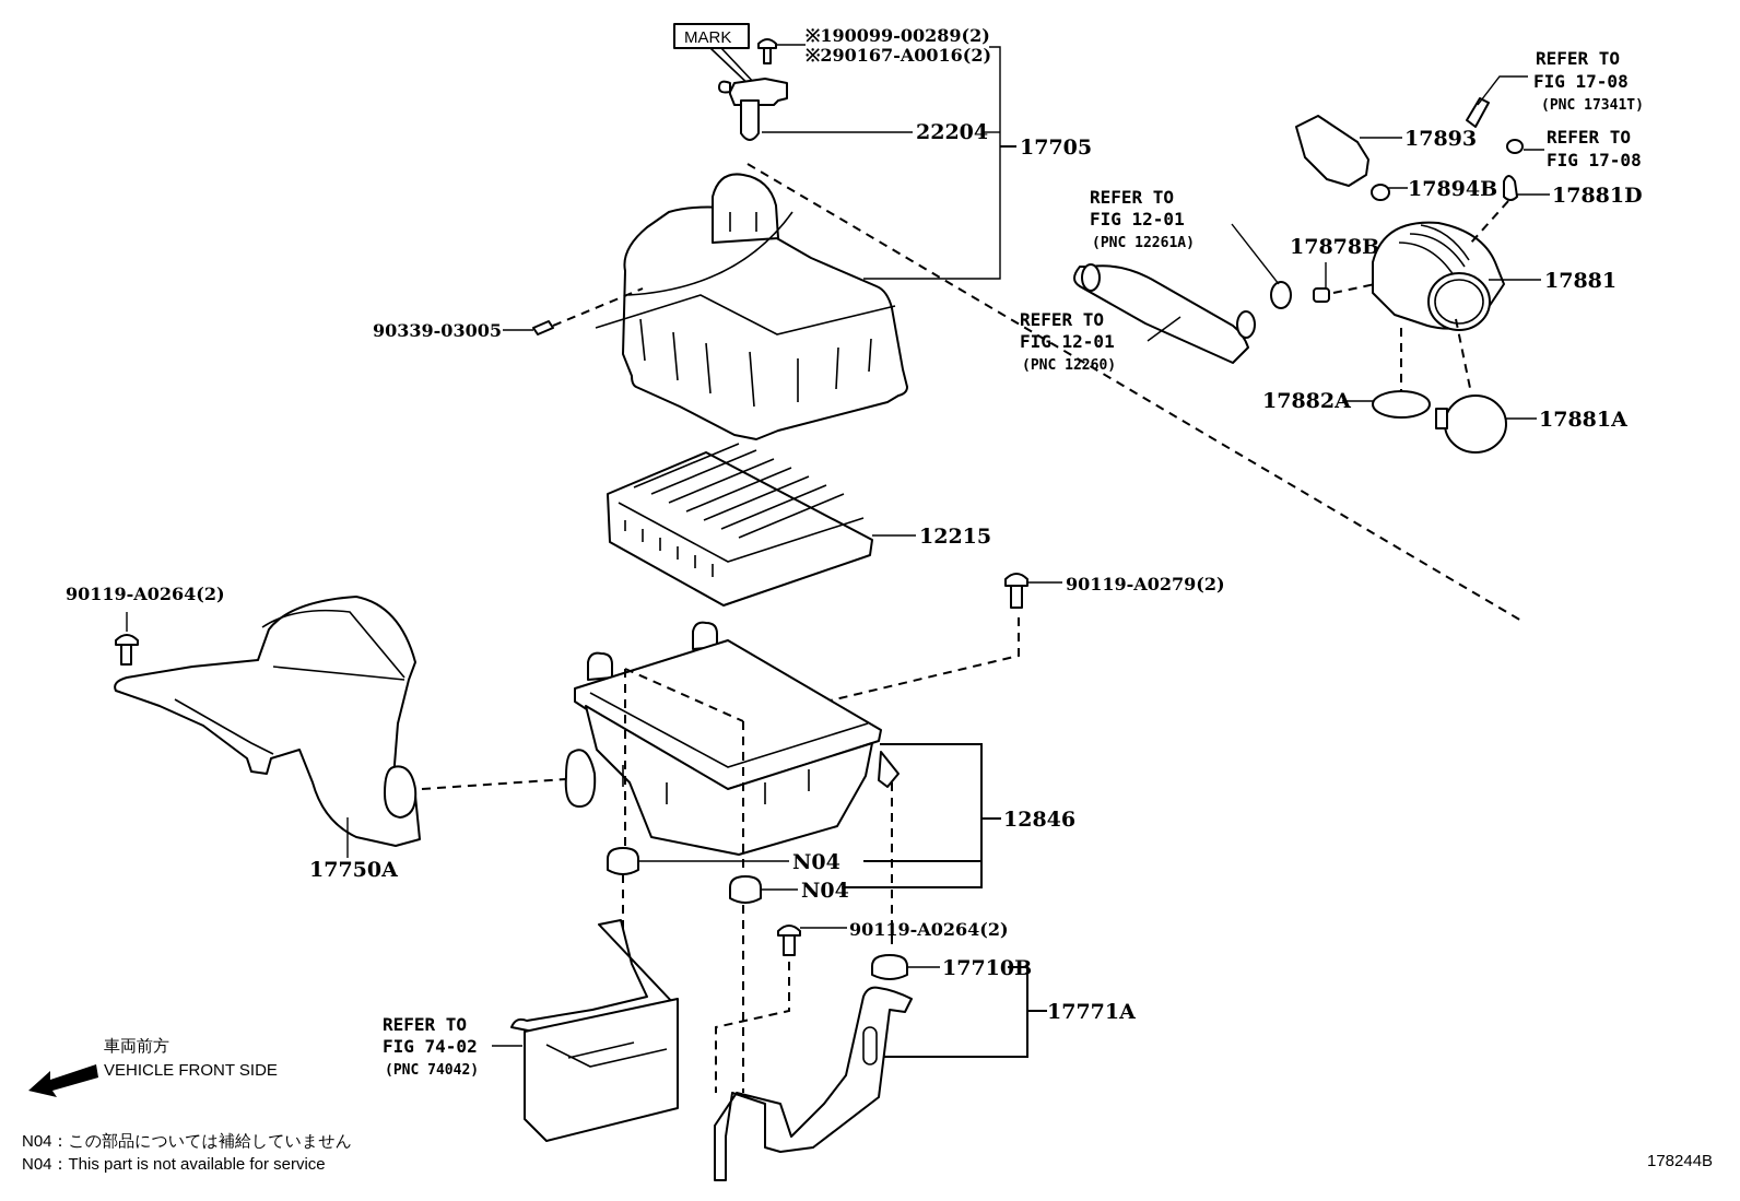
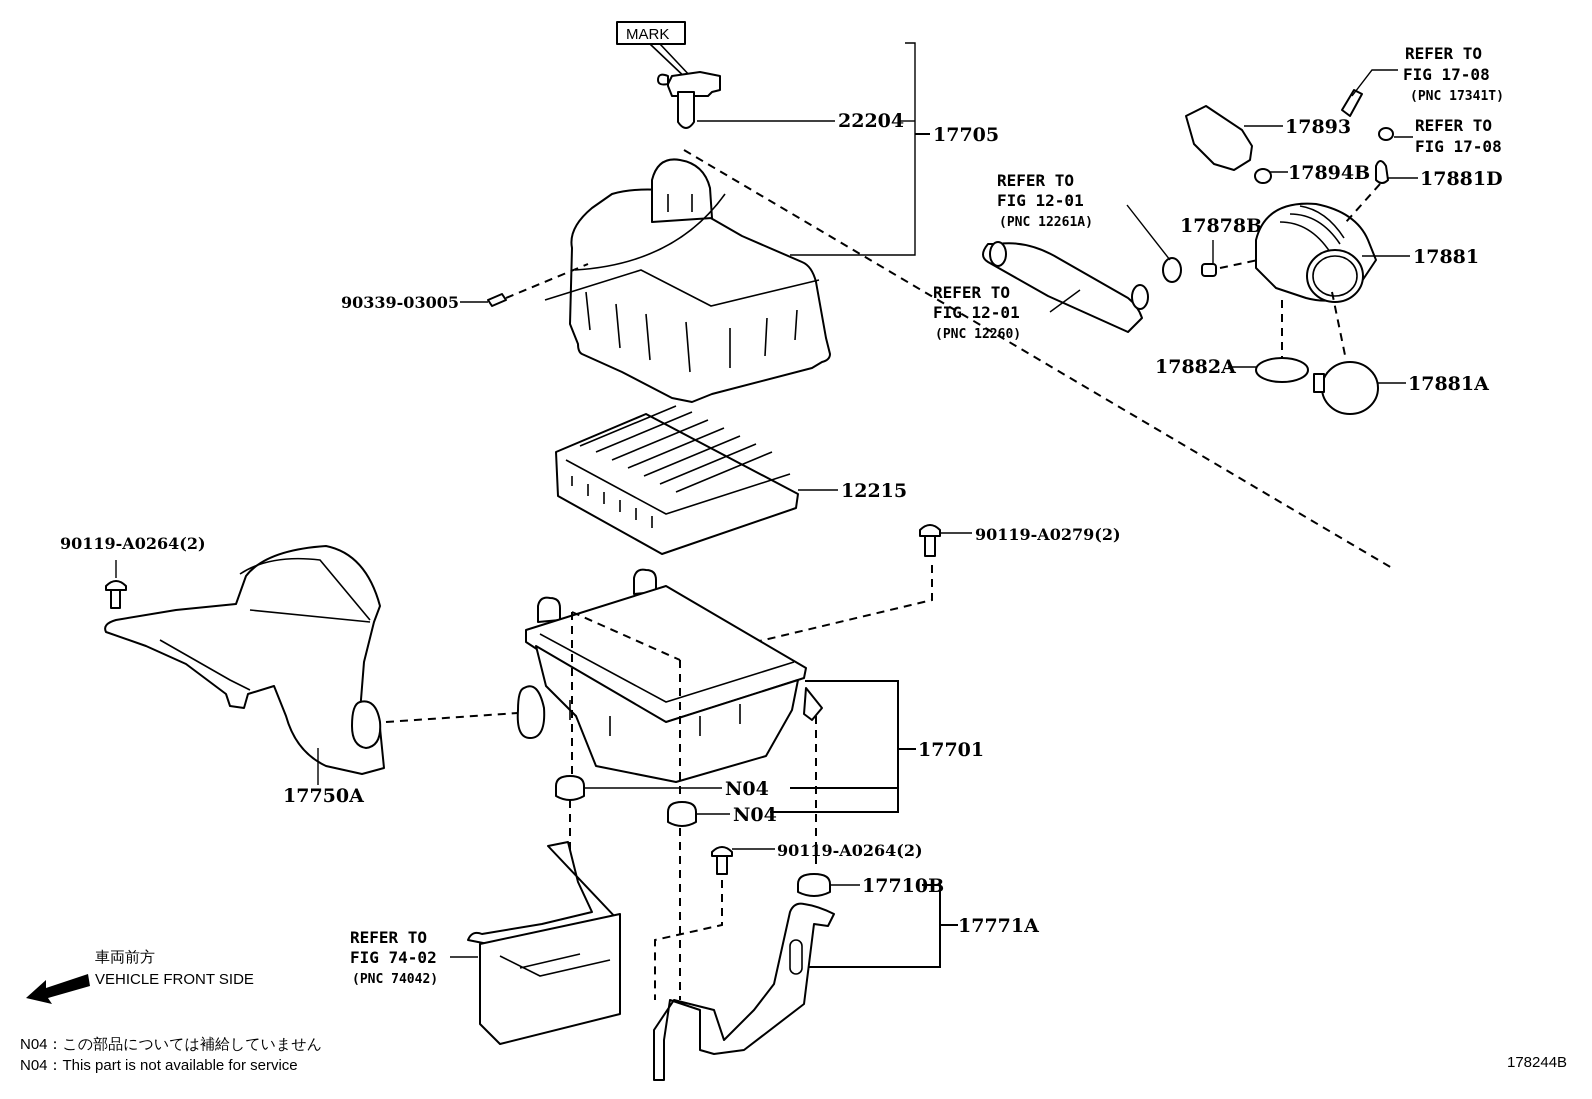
  MARK
  22204
- ※190099-00289(2)
- ※290167-A0016(2)
  17705
  90339-03005
  12215
  17750A
  90119-A0264(2)
  90119-A0279(2)
- 12846
+ 17701
  N04
  N04
  90119-A0264(2)
  17710
  17771A
  REFER TO
  FIG 74-02
  (PNC 74042)
  REFER TO
  FIG 12-01
  (PNC 12260)
  REFER TO
  FIG 12-01
  (PNC 12261A)
  17878B
  17881
  17893
  17894B
  17881D
  REFER TO
  FIG 17-08
  (PNC 17341T)
  REFER TO
  FIG 17-08
  17882A
  17881A
  車両前方
  VEHICLE FRONT SIDE
  N04：この部品については補給していません
  N04：This part is not available for service
  178244B
